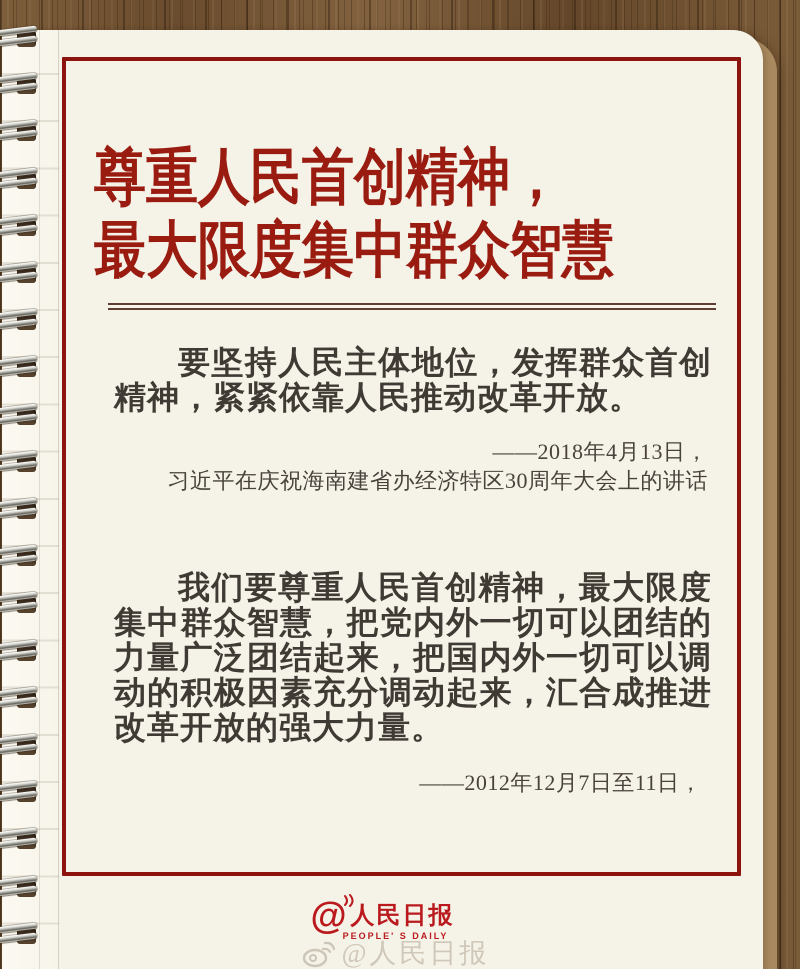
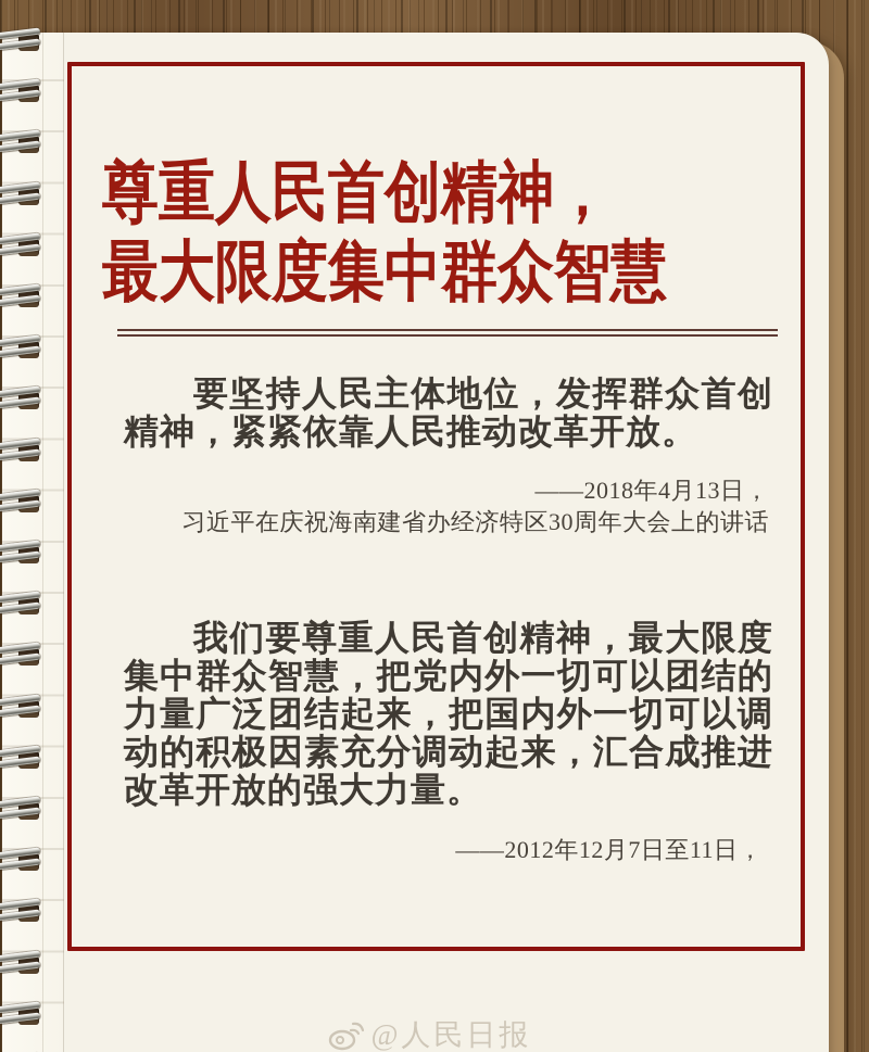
  尊重人民首创精神，
  最大限度集中群众智慧
  要坚持人民主体地位，发挥群众首创精神，紧紧依靠人民推动改革开放。
  ——2018年4月13日，
  习近平在庆祝海南建省办经济特区30周年大会上的讲话
  我们要尊重人民首创精神，最大限度集中群众智慧，把党内外一切可以团结的力量广泛团结起来，把国内外一切可以调动的积极因素充分调动起来，汇合成推进改革开放的强大力量。
  ——2012年12月7日至11日，
- @
- 人民日报
- PEOPLE' S DAILY
  @人民日报
